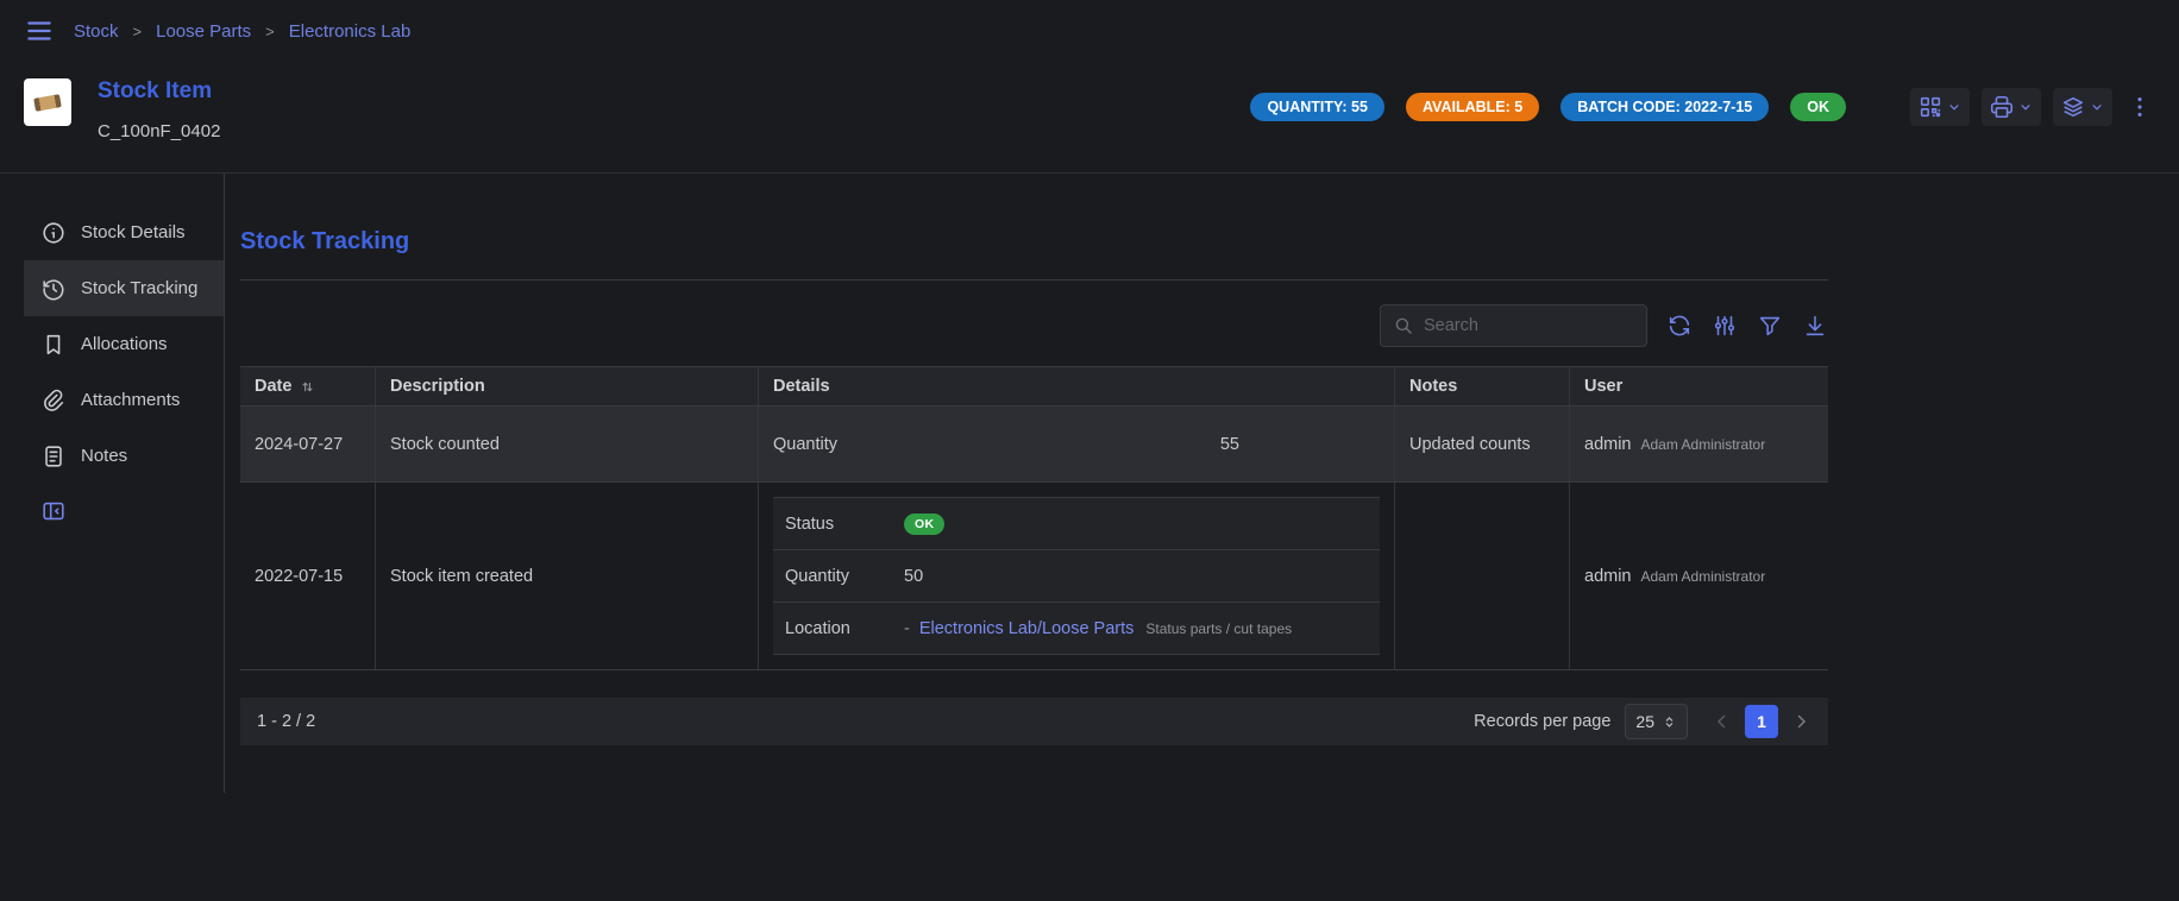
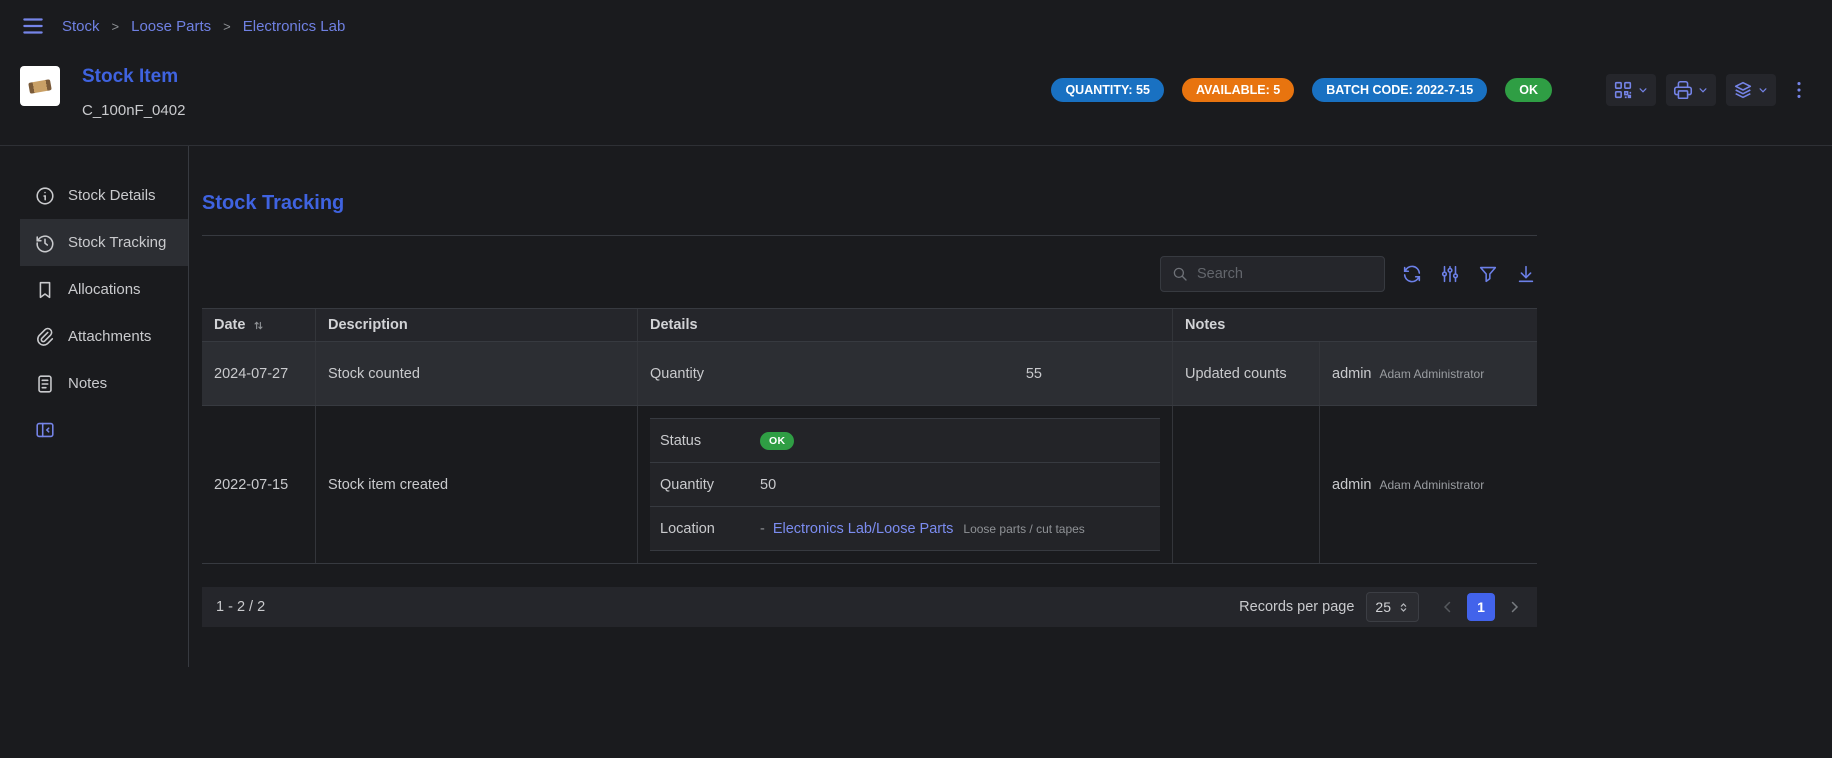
  Stock
  >
  Loose Parts
  >
  Electronics Lab
  Stock Item
  C_100nF_0402
  QUANTITY: 55
  AVAILABLE: 5
  BATCH CODE: 2022-7-15
  OK
  Stock Details
  Stock Tracking
  Allocations
  Attachments
  Notes
  Stock Tracking
  Search
  Date
  Description
  Details
  Notes
- User
  2024-07-27
  Stock counted
  Quantity
  55
  Updated counts
  admin
  Adam Administrator
  2022-07-15
  Stock item created
  Status
  OK
  Quantity
  50
  Location
  -
  Electronics Lab/Loose Parts
- Status parts / cut tapes
+ Loose parts / cut tapes
  admin
  Adam Administrator
  1 - 2 / 2
  Records per page
  25
  1
